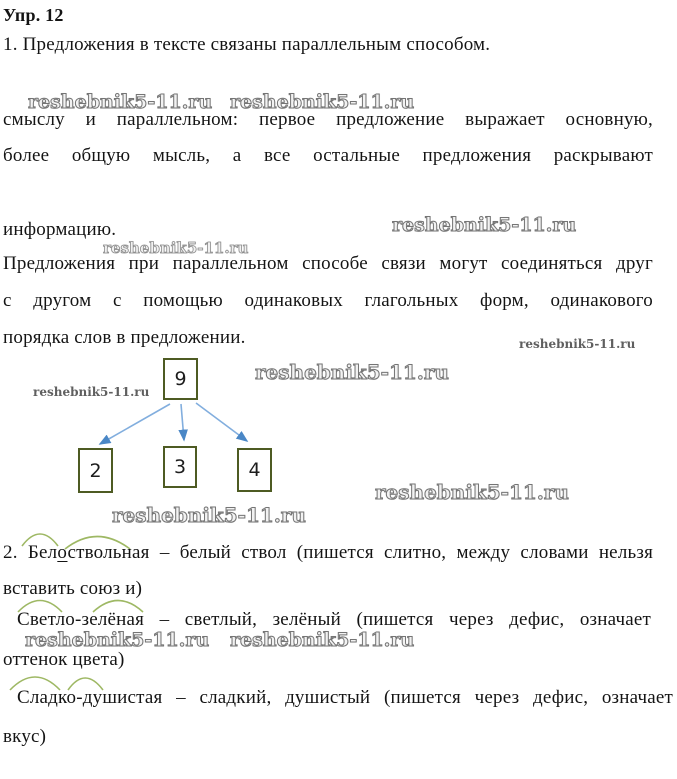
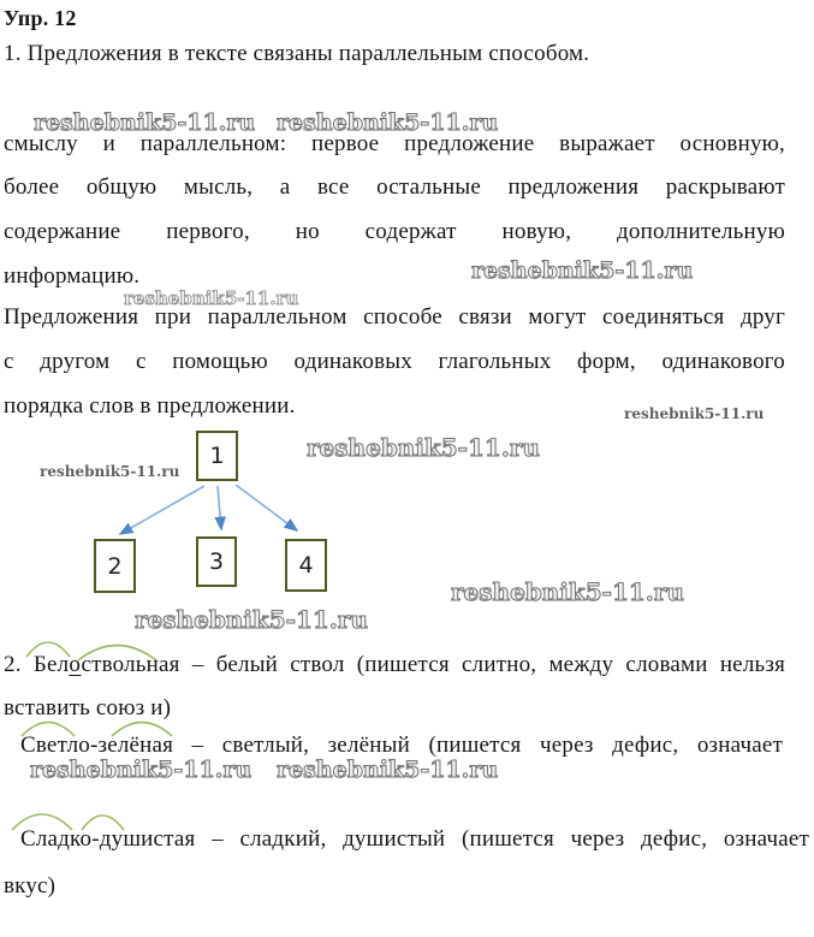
  Упр. 12
  1. Предложения в тексте связаны параллельным способом.
  смыслу и параллельном: первое предложение выражает основную,
  более общую мысль, а все остальные предложения раскрывают
+ содержание первого, но содержат новую, дополнительную
  информацию.
  Предложения при параллельном способе связи могут соединяться друг
  с другом с помощью одинаковых глагольных форм, одинакового
  порядка слов в предложении.
- 9
+ 1
  2
  3
  4
  2. Белоствольная – белый ствол (пишется слитно, между словами нельзя
  вставить союз и)
  Светло-зелёная – светлый, зелёный (пишется через дефис, означает
- оттенок цвета)
  Сладко-душистая – сладкий, душистый (пишется через дефис, означает
  вкус)
  reshebnik5-11.ru
  reshebnik5-11.ru
  reshebnik5-11.ru
  reshebnik5-11.ru
  reshebnik5-11.ru
  reshebnik5-11.ru
  reshebnik5-11.ru
  reshebnik5-11.ru
  reshebnik5-11.ru
  reshebnik5-11.ru
  reshebnik5-11.ru
